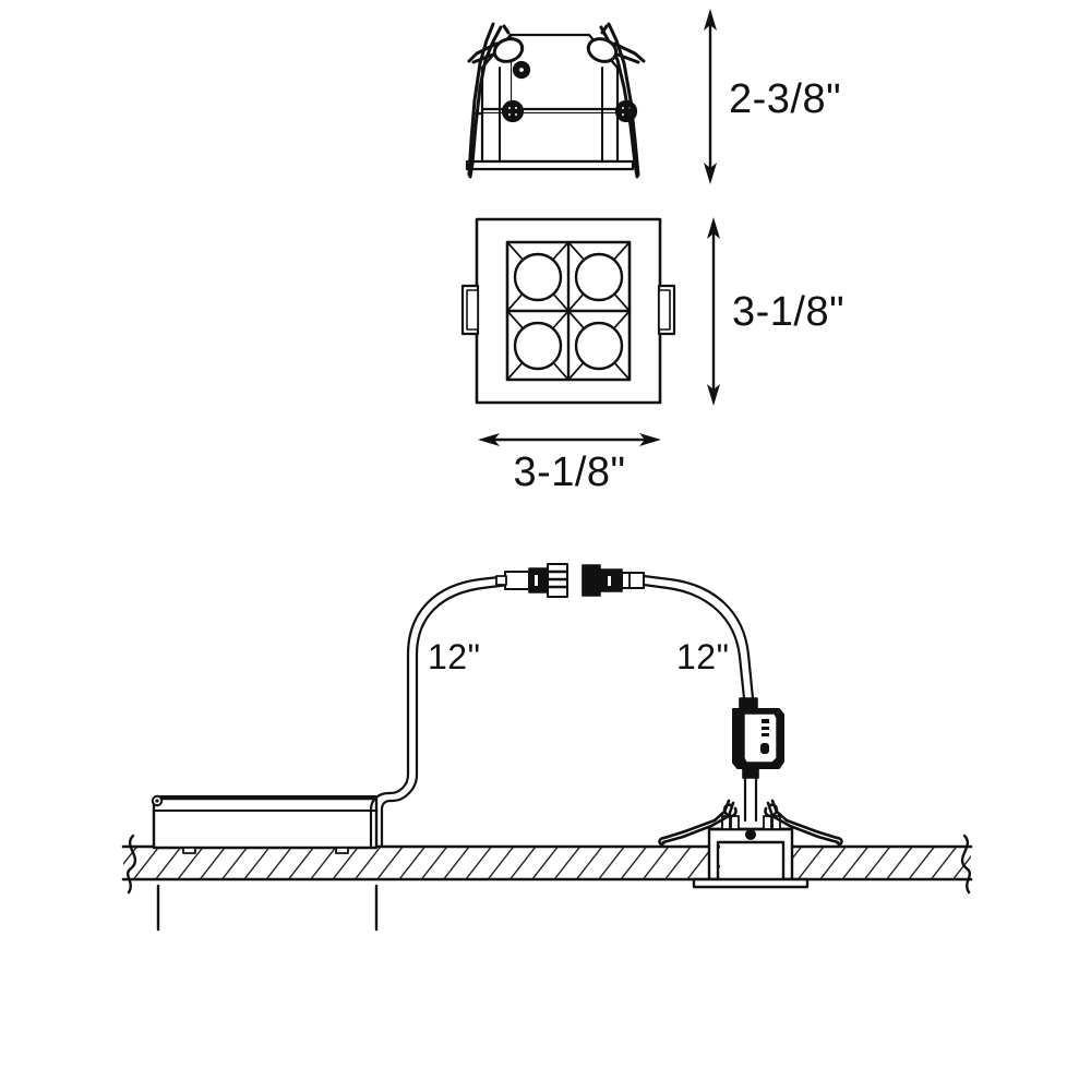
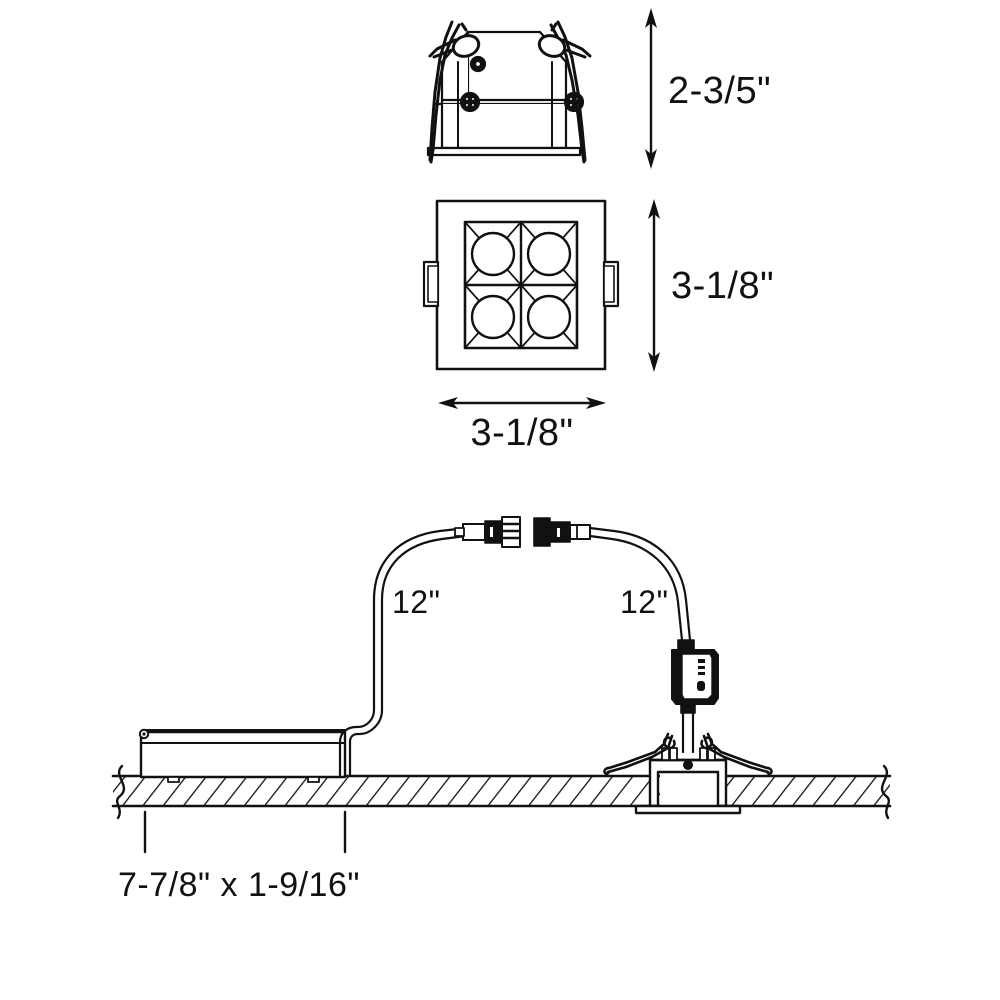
- 2-3/8"
+ 2-3/5"
  3-1/8"
  3-1/8"
  12"
  12"
+ 7-7/8" x 1-9/16"
